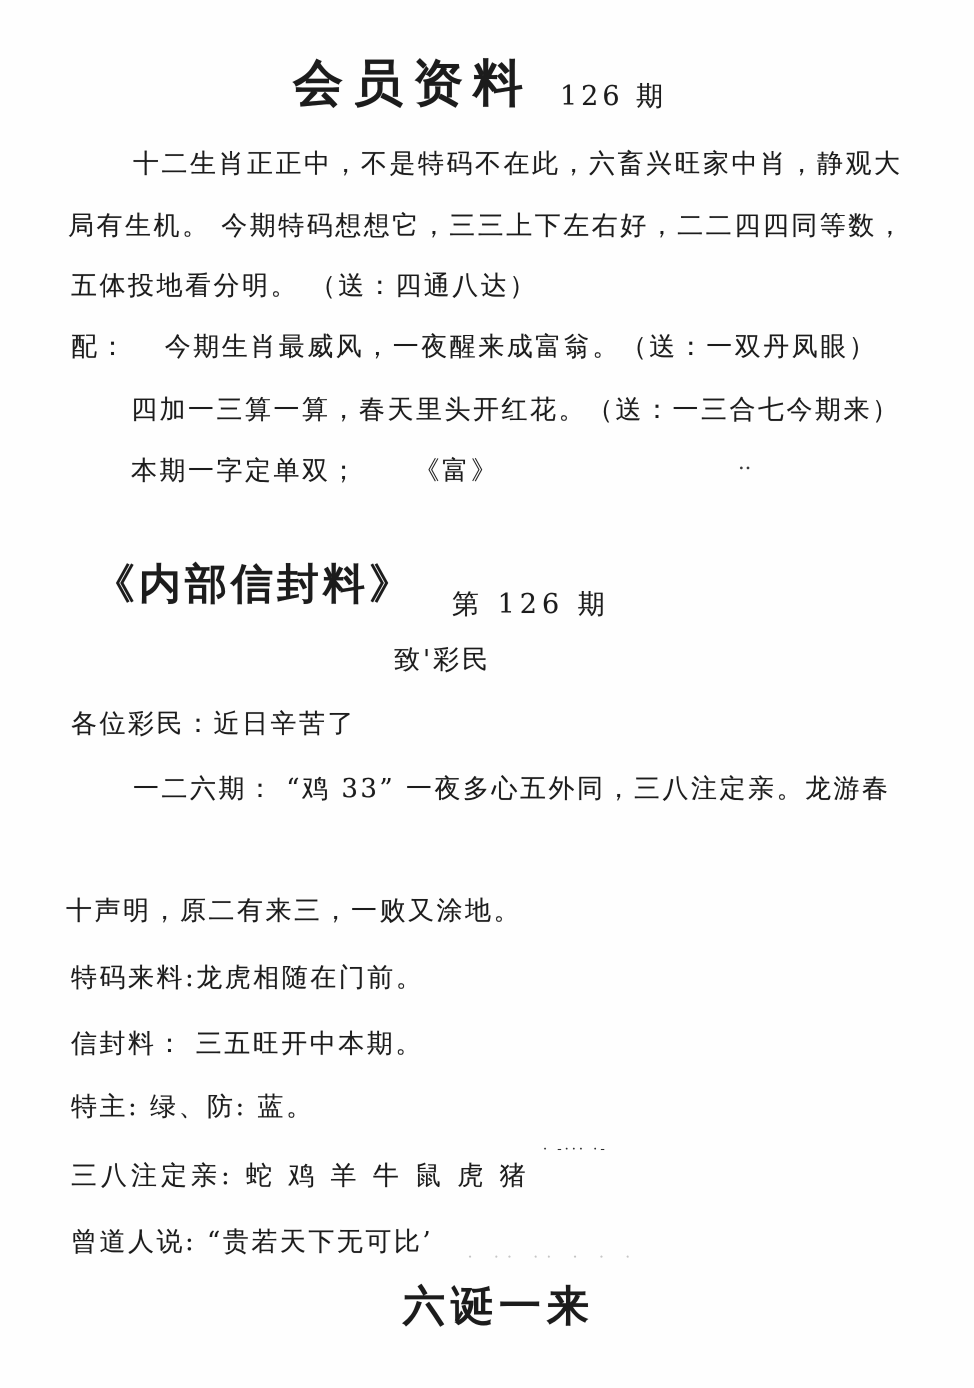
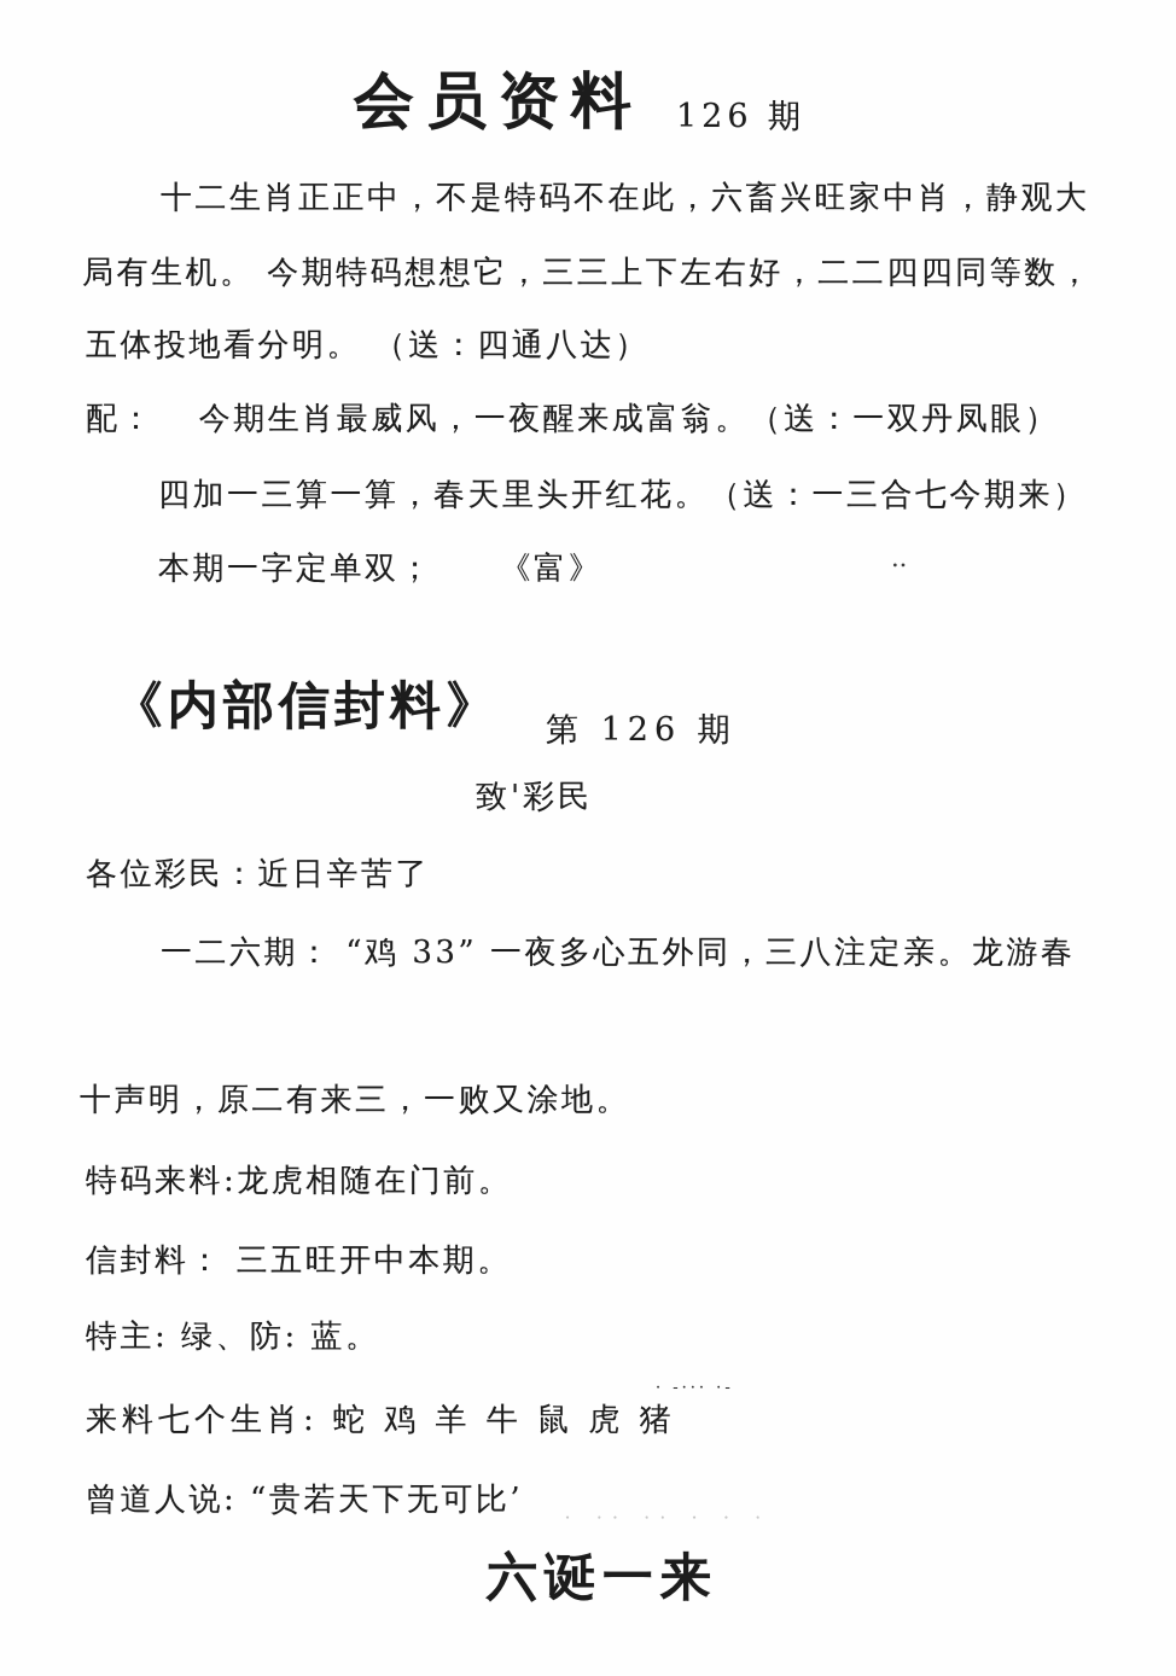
  会员资料
  126 期
  十二生肖正正中，不是特码不在此，六畜兴旺家中肖，静观大
  局有生机。 今期特码想想它，三三上下左右好，二二四四同等数，
  五体投地看分明。 （送：四通八达）
  配： 今期生肖最威风，一夜醒来成富翁。（送：一双丹凤眼）
  四加一三算一算，春天里头开红花。（送：一三合七今期来）
  本期一字定单双； 《富》
  ‥
  《内部信封料》
  第 126 期
  致'彩民
  各位彩民：近日辛苦了
  一二六期： “鸡 33” 一夜多心五外同，三八注定亲。龙游春
  十声明，原二有来三，一败又涂地。
  特码来料:龙虎相随在门前。
  信封料： 三五旺开中本期。
  特主: 绿、防: 蓝。
  · ‐··· ·‐
- 三八注定亲: 蛇 鸡 羊 牛 鼠 虎 猪
+ 来料七个生肖: 蛇 鸡 羊 牛 鼠 虎 猪
  曾道人说: “贵若天下无可比’
  · ·· ·· · · ·
  六诞一来
